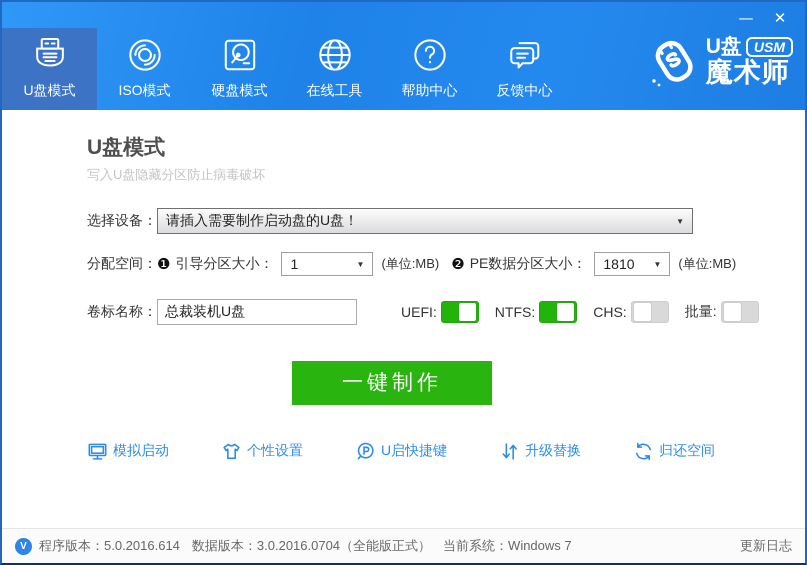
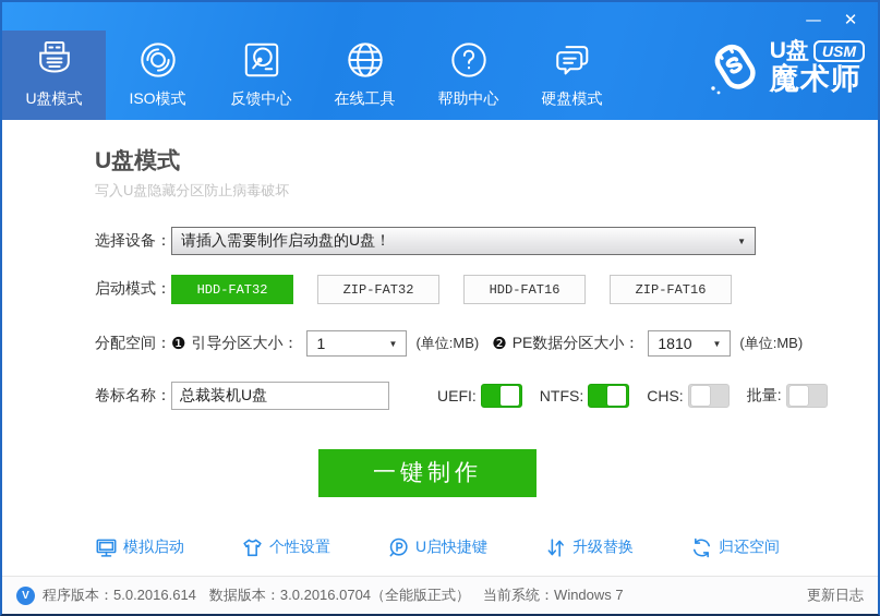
  —
  ✕
  U盘模式
  ISO模式
- 硬盘模式
+ 反馈中心
  在线工具
  帮助中心
- 反馈中心
+ 硬盘模式
  U盘
  USM
  魔术师
  U盘模式
  写入U盘隐藏分区防止病毒破坏
  选择设备：
  请插入需要制作启动盘的U盘！
  ▼
+ 启动模式：
+ HDD-FAT32
+ ZIP-FAT32
+ HDD-FAT16
+ ZIP-FAT16
  分配空间：
  ❶
  引导分区大小：
  1
  ▼
  (单位:MB)
  ❷
  PE数据分区大小：
  1810
  ▼
  (单位:MB)
  卷标名称：
  总裁装机U盘
  UEFI:
  NTFS:
  CHS:
  批量:
  一键制作
  模拟启动
  个性设置
  U启快捷键
  升级替换
  归还空间
  V
  程序版本：5.0.2016.614
  数据版本：3.0.2016.0704（全能版正式）
  当前系统：Windows 7
  更新日志
